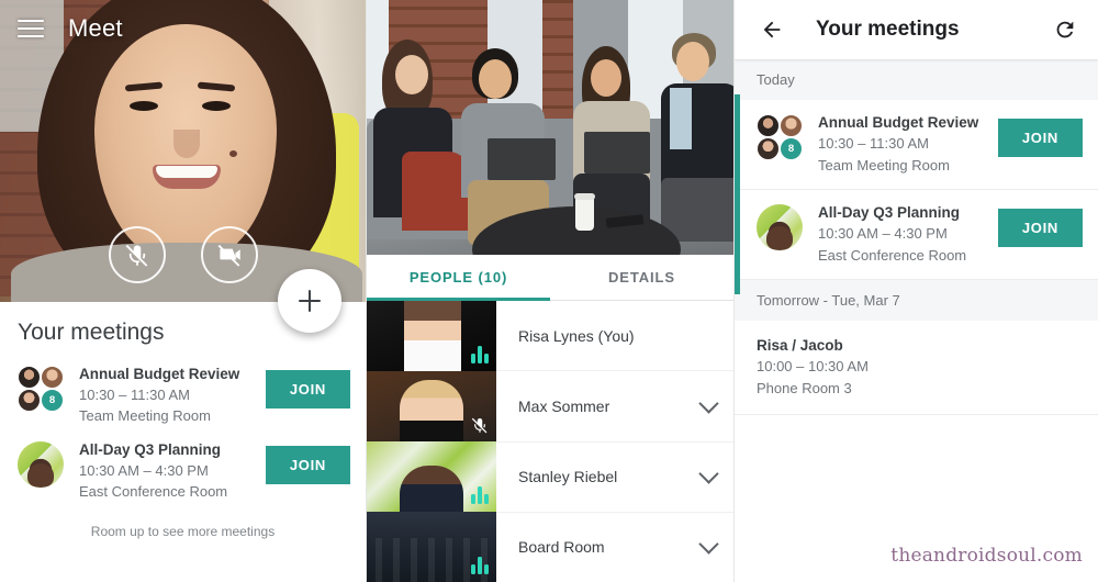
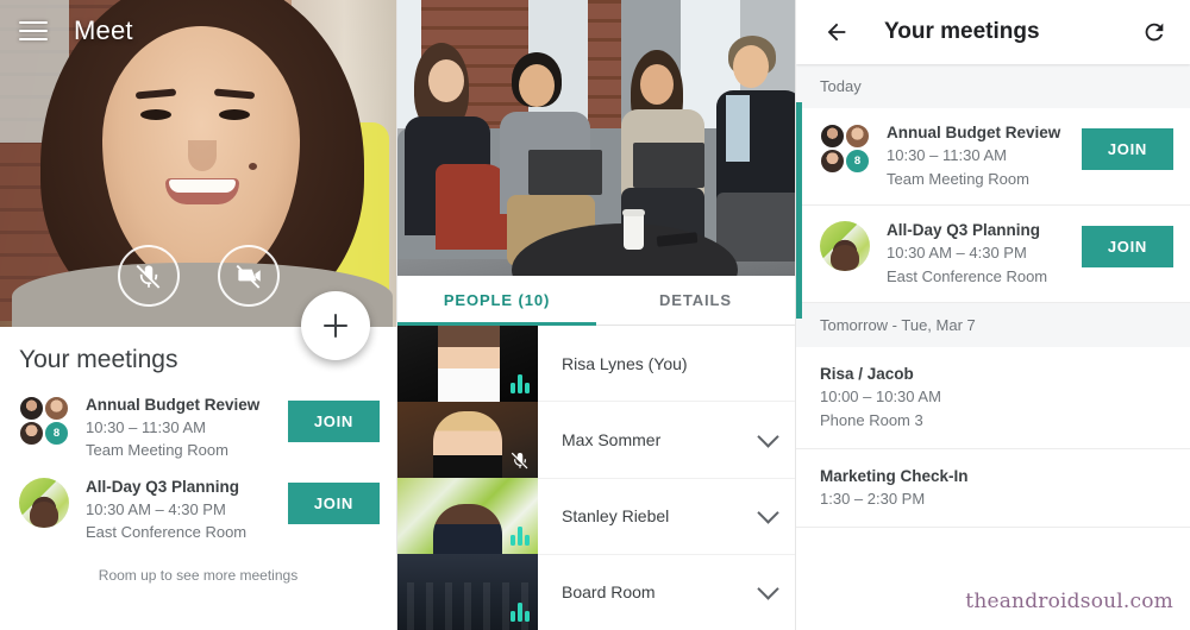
  Meet
  Your meetings
  8
  Annual Budget Review
  10:30 – 11:30 AM
  Team Meeting Room
  JOIN
  All-Day Q3 Planning
  10:30 AM – 4:30 PM
  East Conference Room
  JOIN
  Room up to see more meetings
  PEOPLE (10)
  DETAILS
  Risa Lynes (You)
  Max Sommer
  Stanley Riebel
  Board Room
  Your meetings
  Today
  8
  Annual Budget Review
  10:30 – 11:30 AM
  Team Meeting Room
  JOIN
  All-Day Q3 Planning
  10:30 AM – 4:30 PM
  East Conference Room
  JOIN
  Tomorrow - Tue, Mar 7
  Risa / Jacob
  10:00 – 10:30 AM
  Phone Room 3
+ Marketing Check-In
+ 1:30 – 2:30 PM
  theandroidsoul.com
